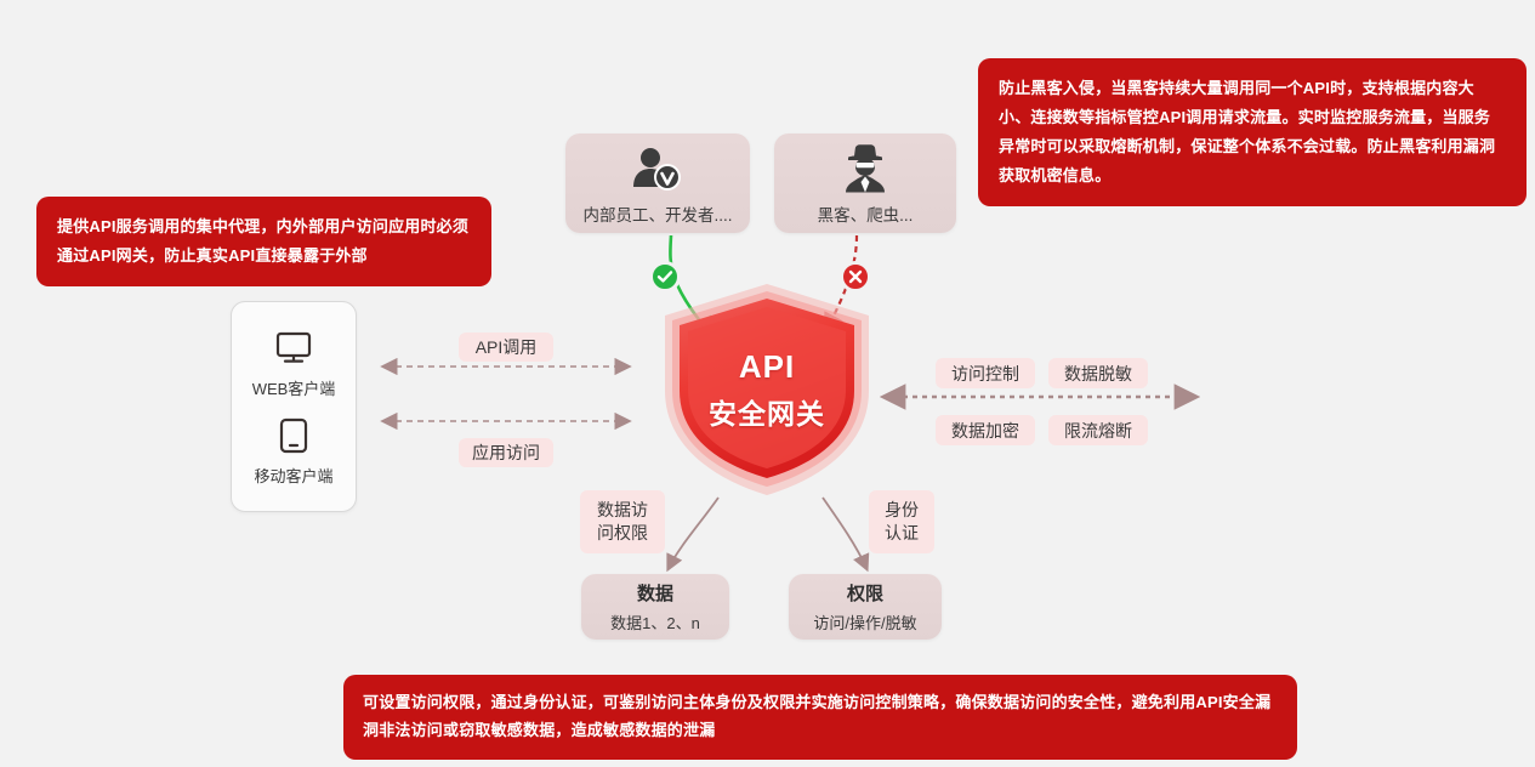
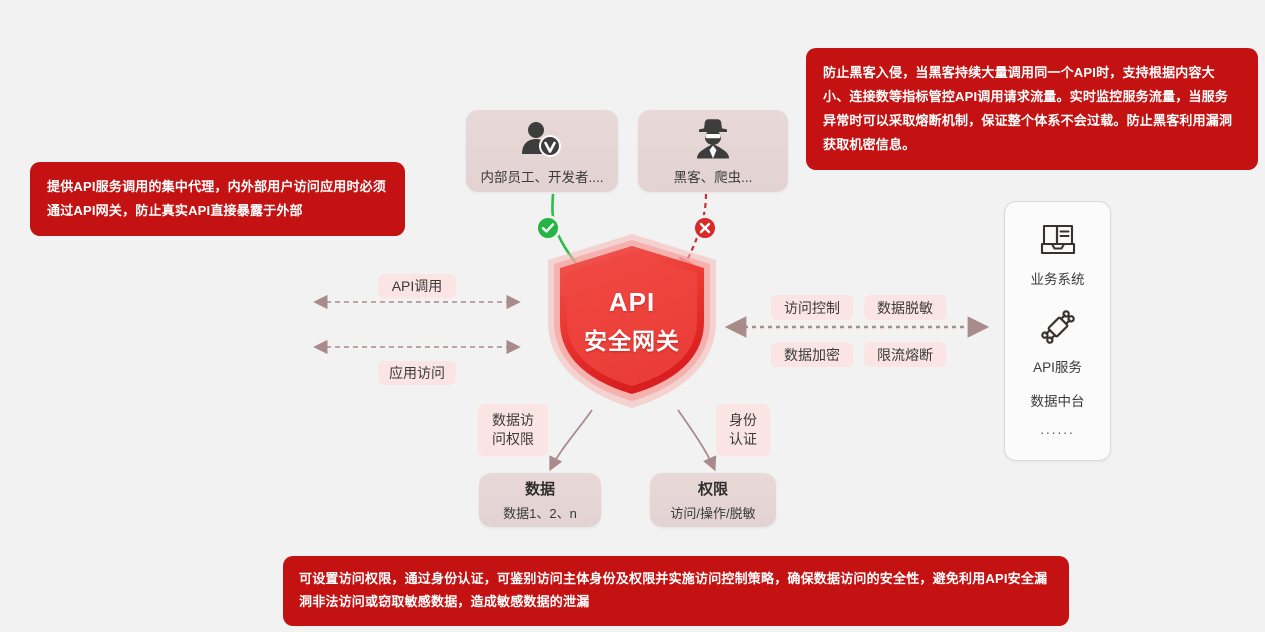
  提供API服务调用的集中代理，内外部用户访问应用时必须通过API网关，防止真实API直接暴露于外部
  防止黑客入侵，当黑客持续大量调用同一个API时，支持根据内容大小、连接数等指标管控API调用请求流量。实时监控服务流量，当服务异常时可以采取熔断机制，保证整个体系不会过载。防止黑客利用漏洞获取机密信息。
  可设置访问权限，通过身份认证，可鉴别访问主体身份及权限并实施访问控制策略，确保数据访问的安全性，避免利用API安全漏洞非法访问或窃取敏感数据，造成敏感数据的泄漏
  内部员工、开发者....
  黑客、爬虫...
- WEB客户端
- 移动客户端
  API
  安全网关
  API调用
  应用访问
  访问控制
  数据脱敏
  数据加密
  限流熔断
  数据访
  问权限
  身份
  认证
  数据
  数据1、2、n
  权限
  访问/操作/脱敏
+ 业务系统
+ API服务
+ 数据中台
+ ......
